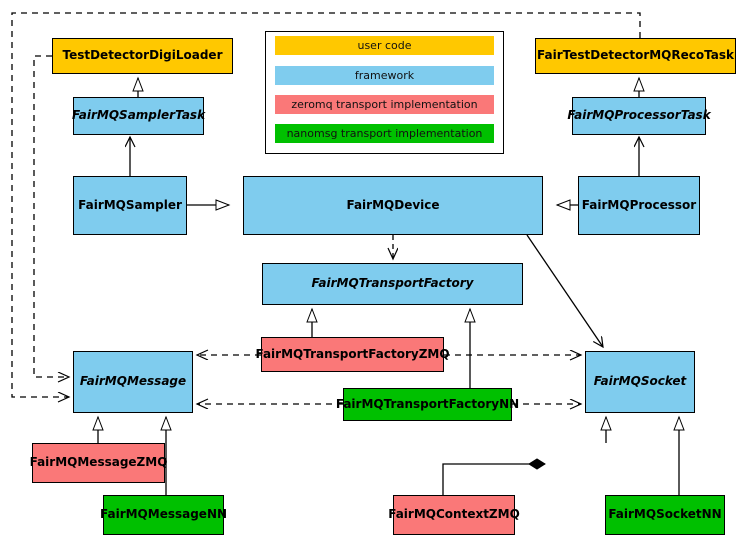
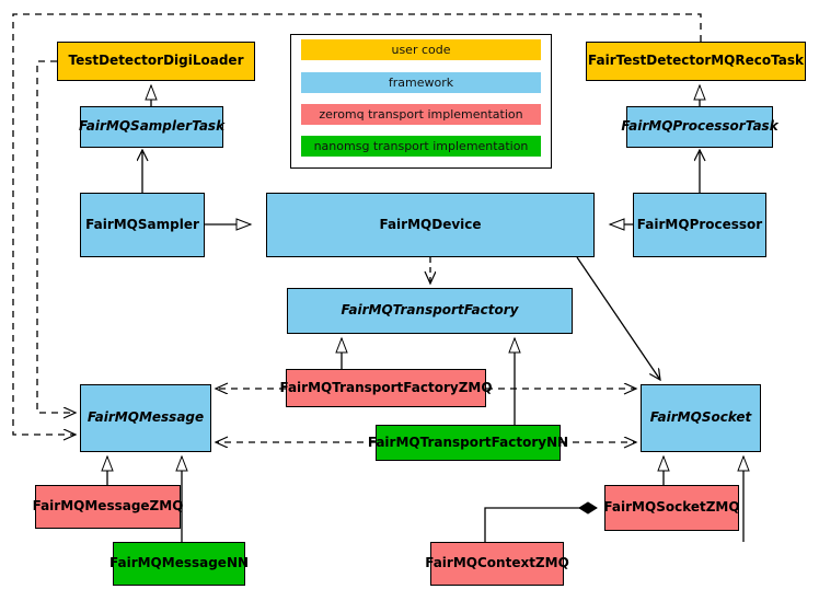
  TestDetectorDigiLoader
  FairMQSamplerTask
  FairMQSampler
  FairMQDevice
  FairMQProcessor
  FairMQProcessorTask
  FairTestDetectorMQRecoTask
  FairMQTransportFactory
  FairMQTransportFactoryZMQ
  FairMQTransportFactoryNN
  FairMQMessage
  FairMQSocket
  FairMQMessageZMQ
  FairMQMessageNN
+ FairMQSocketZMQ
  FairMQContextZMQ
- FairMQSocketNN
  user code
  framework
  zeromq transport implementation
  nanomsg transport implementation
